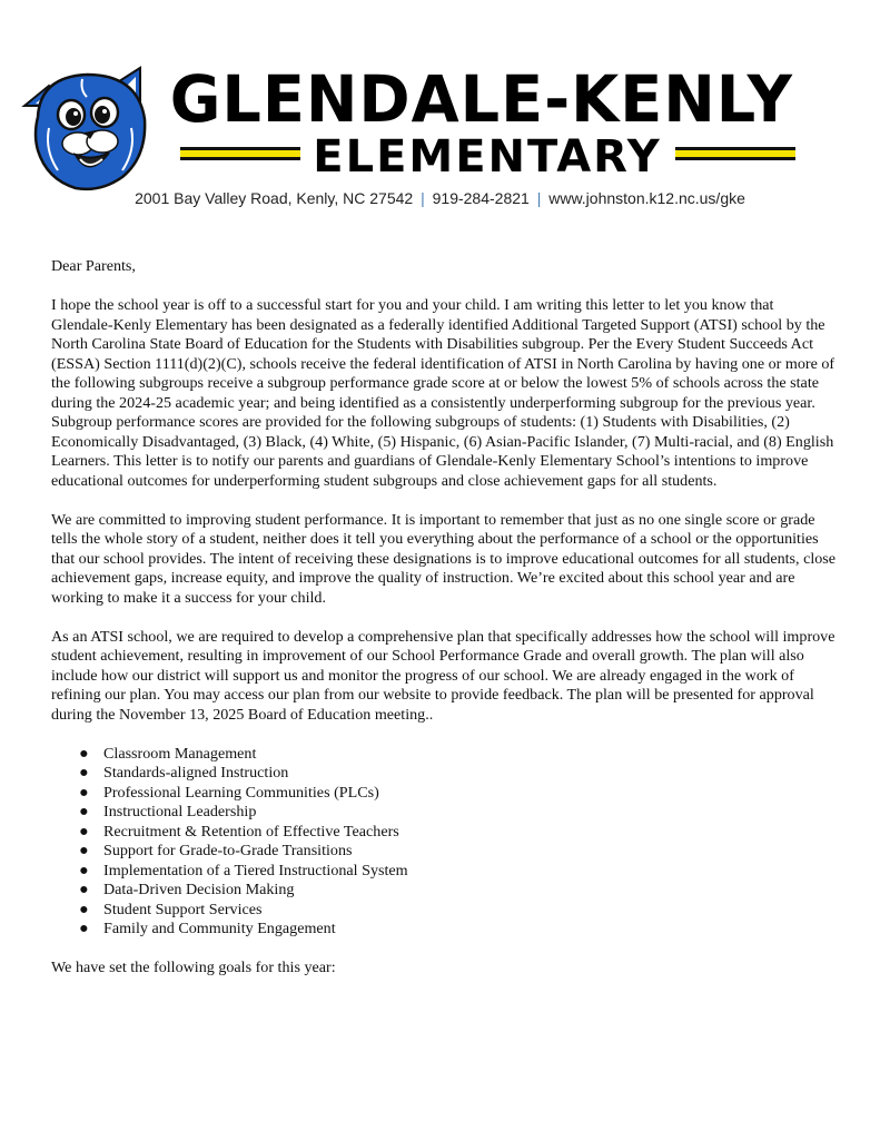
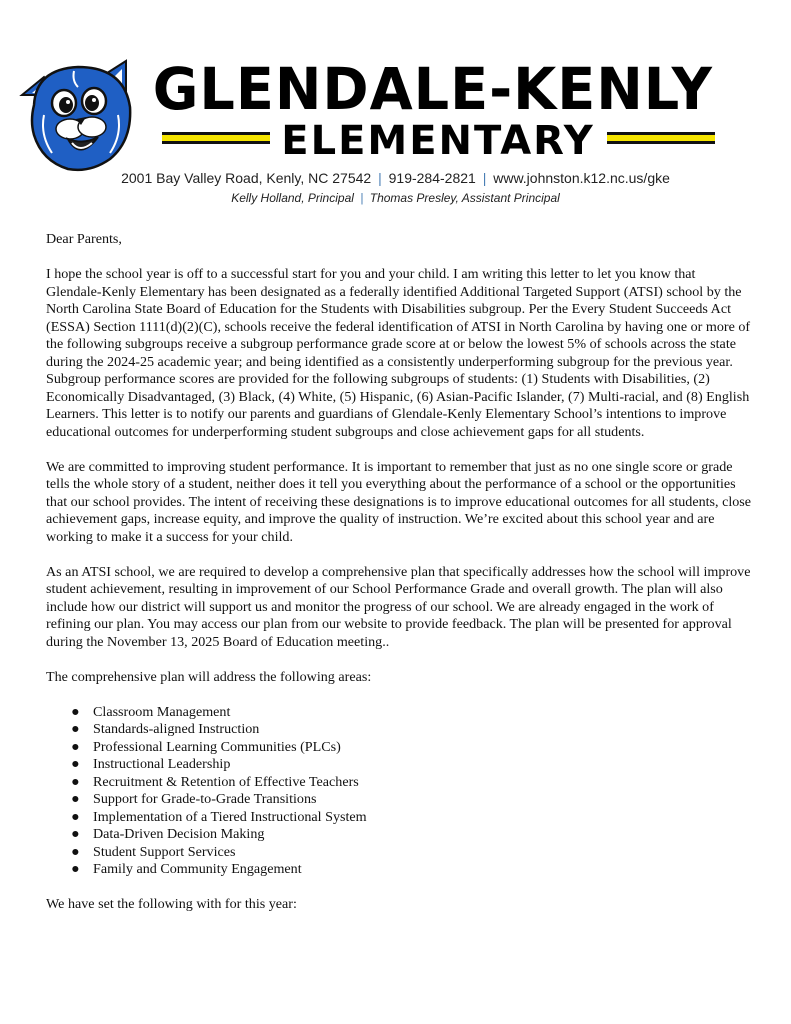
  GLENDALE-KENLY
  ELEMENTARY
  2001 Bay Valley Road, Kenly, NC 27542 | 919-284-2821 | www.johnston.k12.nc.us/gke
+ Kelly Holland, Principal | Thomas Presley, Assistant Principal
  Dear Parents,
  I hope the school year is off to a successful start for you and your child. I am writing this letter to let you know that Glendale-Kenly Elementary has been designated as a federally identified Additional Targeted Support (ATSI) school by the North Carolina State Board of Education for the Students with Disabilities subgroup. Per the Every Student Succeeds Act (ESSA) Section 1111(d)(2)(C), schools receive the federal identification of ATSI in North Carolina by having one or more of the following subgroups receive a subgroup performance grade score at or below the lowest 5% of schools across the state during the 2024-25 academic year; and being identified as a consistently underperforming subgroup for the previous year. Subgroup performance scores are provided for the following subgroups of students: (1) Students with Disabilities, (2) Economically Disadvantaged, (3) Black, (4) White, (5) Hispanic, (6) Asian-Pacific Islander, (7) Multi-racial, and (8) English Learners. This letter is to notify our parents and guardians of Glendale-Kenly Elementary School’s intentions to improve educational outcomes for underperforming student subgroups and close achievement gaps for all students.
  We are committed to improving student performance. It is important to remember that just as no one single score or grade tells the whole story of a student, neither does it tell you everything about the performance of a school or the opportunities that our school provides. The intent of receiving these designations is to improve educational outcomes for all students, close achievement gaps, increase equity, and improve the quality of instruction. We’re excited about this school year and are working to make it a success for your child.
  As an ATSI school, we are required to develop a comprehensive plan that specifically addresses how the school will improve student achievement, resulting in improvement of our School Performance Grade and overall growth. The plan will also include how our district will support us and monitor the progress of our school. We are already engaged in the work of refining our plan. You may access our plan from our website to provide feedback. The plan will be presented for approval during the November 13, 2025 Board of Education meeting..
+ The comprehensive plan will address the following areas:
  ●
  Classroom Management
  ●
  Standards-aligned Instruction
  ●
  Professional Learning Communities (PLCs)
  ●
  Instructional Leadership
  ●
  Recruitment & Retention of Effective Teachers
  ●
  Support for Grade-to-Grade Transitions
  ●
  Implementation of a Tiered Instructional System
  ●
  Data-Driven Decision Making
  ●
  Student Support Services
  ●
  Family and Community Engagement
- We have set the following goals for this year:
+ We have set the following with for this year:
